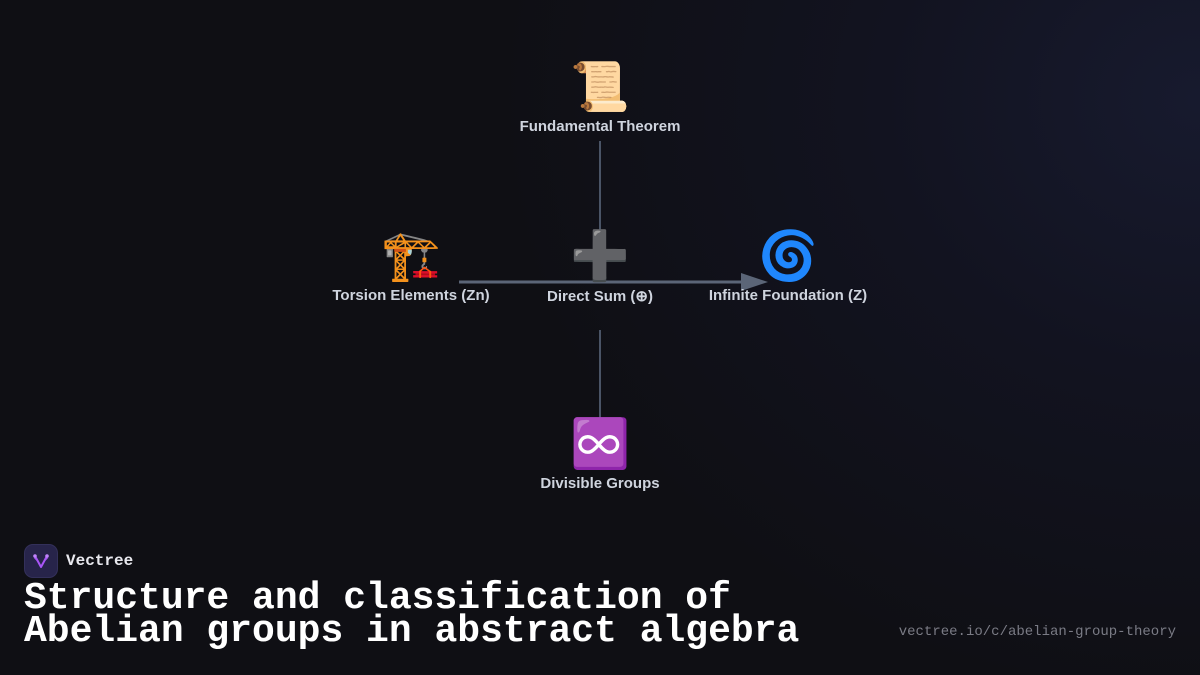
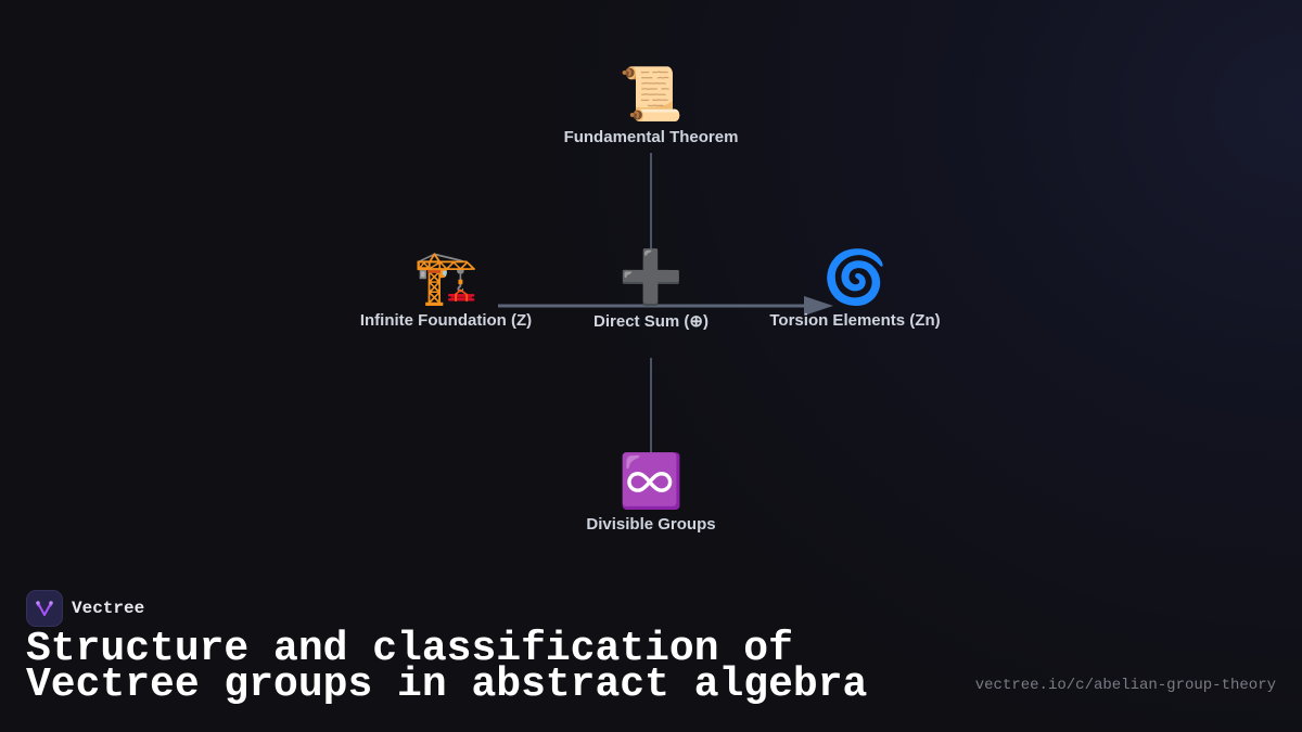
  📜
  Fundamental Theorem
  🏗️
- Torsion Elements (Zn)
+ Infinite Foundation (Z)
  ➕
  Direct Sum (⊕)
  🌀
- Infinite Foundation (Z)
+ Torsion Elements (Zn)
  ♾️
  Divisible Groups
  Vectree
- Structure and classification of Abelian groups in abstract algebra
+ Structure and classification of Vectree groups in abstract algebra
  vectree.io/c/abelian-group-theory
